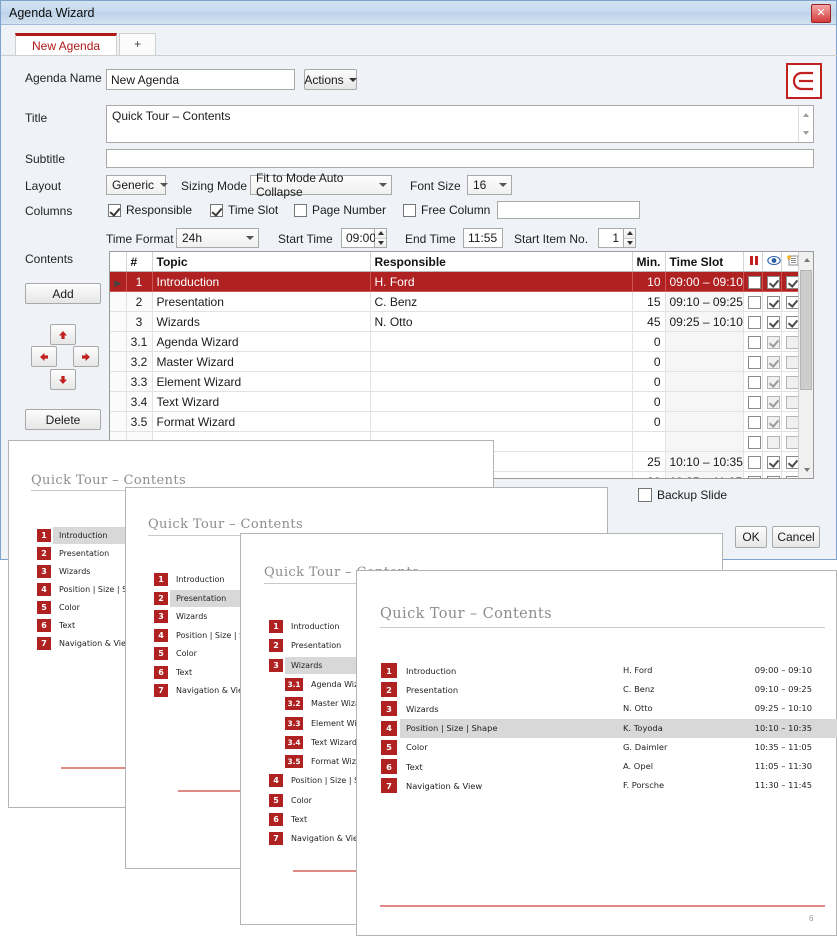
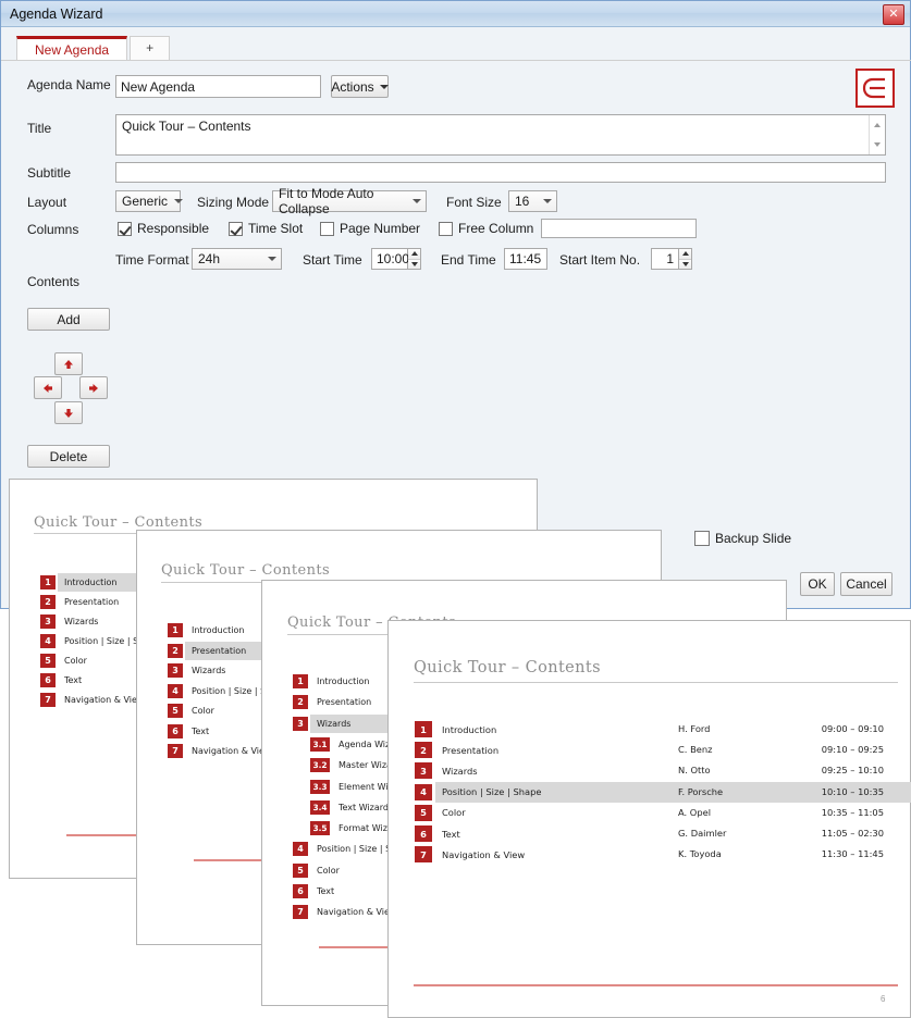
  Agenda Wizard
  ✕
  New Agenda
  +
  Agenda Name
  New Agenda
  Actions
  Title
  Quick Tour – Contents
  Subtitle
  Layout
  Generic
  Sizing Mode
  Fit to Mode Auto Collapse
  Font Size
  16
  Columns
  Responsible
  Time Slot
  Page Number
  Free Column
  Time Format
  24h
  Start Time
- 09:00
+ 10:00
  End Time
- 11:55
+ 11:45
  Start Item No.
  1
  Contents
  Add
  Delete
- 	#	Topic	Responsible	Min.	Time Slot
- ▶	1	Introduction	H. Ford	10	09:00 – 09:10
- 	2	Presentation	C. Benz	15	09:10 – 09:25
- 	3	Wizards	N. Otto	45	09:25 – 10:10
- 	3.1	Agenda Wizard		0
- 	3.2	Master Wizard		0
- 	3.3	Element Wizard		0
- 	3.4	Text Wizard		0
- 	3.5	Format Wizard		0
- 				25	10:10 – 10:35
  Backup Slide
  OK
  Cancel
  Quick Tour – Contents
  1
  Introduction
  2
  Presentation
  3
  Wizards
  4
  Position | Size |
  5
  Color
  6
  Text
  7
  Navigation & Vie
  Quick Tour – Contents
  1
  Introduction
  2
  Presentation
  3
  Wizards
  4
  Position | Size |
  5
  Color
  6
  Text
  7
  Navigation & Vi
  1
  Introduction
  2
  Presentation
  3
  Wizards
  3.1
  3.2
  Master Wiz
  3.3
  3.4
  Text Wizard
  3.5
  Format Wiz
  4
  Position | Size |
  5
  Color
  6
  Text
  7
  Navigation & Vi
  Quick Tour – Contents
  1
  Introduction
  H. Ford
  09:00 – 09:10
  2
  Presentation
  C. Benz
  09:10 – 09:25
  3
  Wizards
  N. Otto
  09:25 – 10:10
  4
  Position | Size | Shape
- K. Toyoda
+ F. Porsche
  10:10 – 10:35
  5
  Color
- G. Daimler
+ A. Opel
  10:35 – 11:05
  6
  Text
- A. Opel
+ G. Daimler
- 11:05 – 11:30
+ 11:05 – 02:30
  7
  Navigation & View
- F. Porsche
+ K. Toyoda
  11:30 – 11:45
  6
